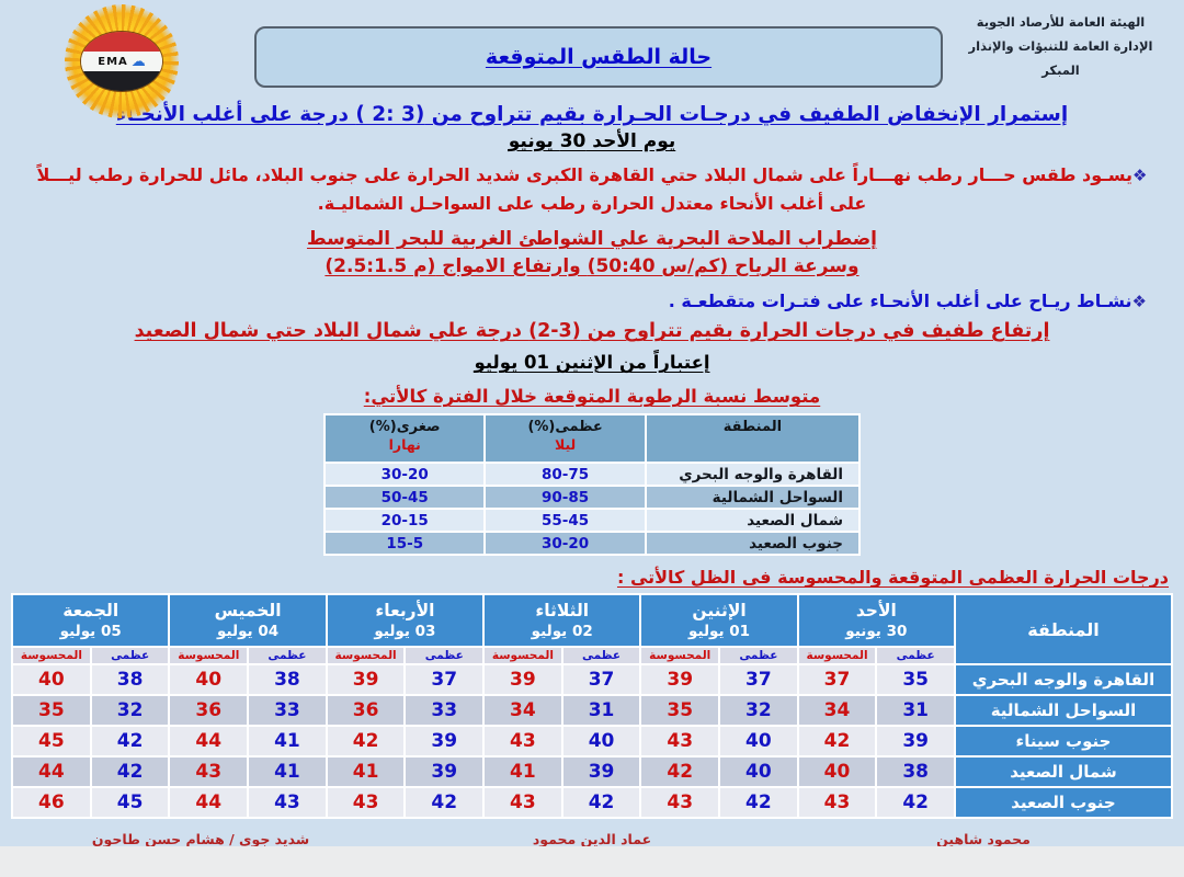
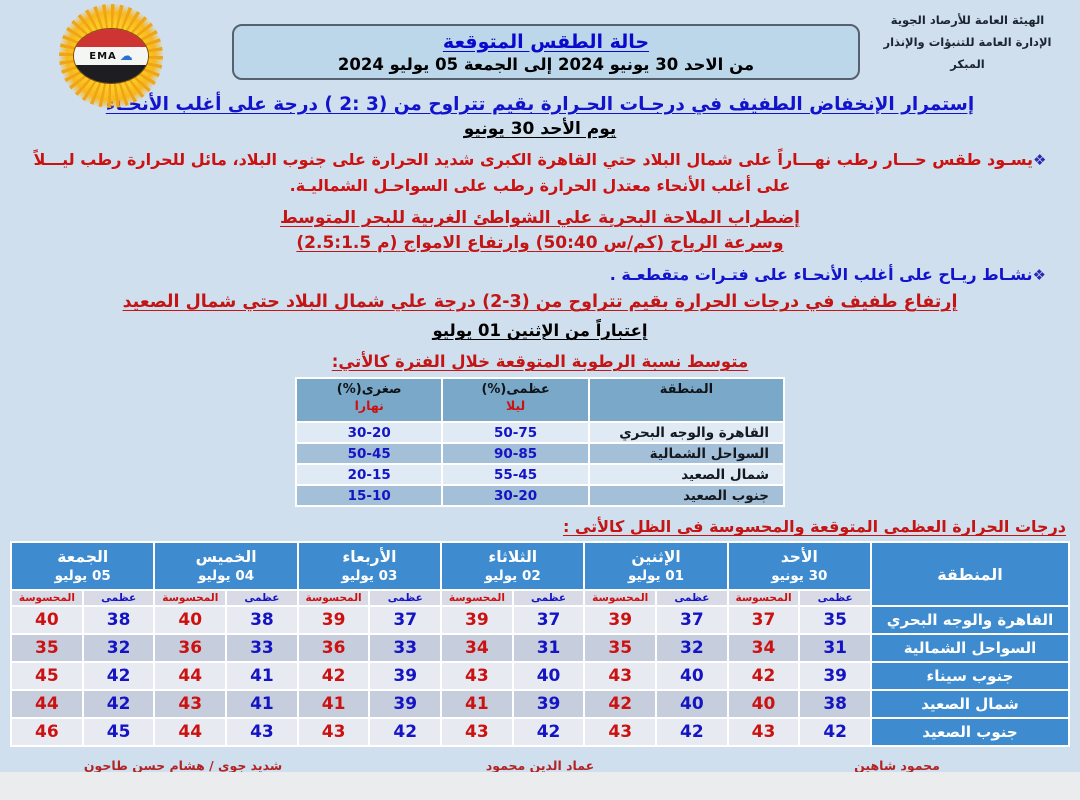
  ☁
  EMA
  حالة الطقس المتوقعة
+ من الاحد 30 يونيو 2024 إلى الجمعة 05 يوليو 2024
  الهيئة العامة للأرصاد الجوية
  الإدارة العامة للتنبؤات والإنذار المبكر
  إستمرار الإنخفاض الطفيف في درجـات الحـرارة بقيم تتراوح من ( 2: 3)‬ درجة على أغلب الأنح
  يوم الأحد 30 يونيو
  ❖يسـود طقس حـــار رطب نهـــاراً على شمال البلاد حتي القاهرة الكبرى شديد الحرارة على جنوب البلاد، مائل للحرارة رطب ليـــلاً على أغلب الأنحاء معتدل الحرارة رطب على السواحـل الشماليـة.
  إضطراب الملاحة البحرية علي الشواطئ الغربية للبحر المتوسط
  وسرعة الرياح (50:40 كم/س)‬ وارتفاع الامواج (2.5:1.5 م)
  ❖نشـاط ريـاح على أغلب الأنحـاء على فتـرات متقطعـة .
  إرتفاع طفيف في درجات الحرارة بقيم تتراوح من (2-3)‬ درجة علي شمال البلاد حتي شمال الصعيد
  إعتباراً من الإثنين 01 يوليو
  متوسط نسبة الرطوبة المتوقعة خلال الفترة كالأتي:
  المنطقة	عظمى(%) ليلا	صغرى(%) نهارا
- القاهرة والوجه البحري	80-75	30-20
+ القاهرة والوجه البحري	50-75	30-20
  السواحل الشمالية	90-85	50-45
  شمال الصعيد	55-45	20-15
- جنوب الصعيد	30-20	15-5
+ جنوب الصعيد	30-20	15-10
  درجات الحرارة العظمى المتوقعة والمحسوسة فى الظل كالأتى :
  المنطقة	الأحد30 يونيو	الإثنين01 يوليو	الثلاثاء02 يوليو	الأربعاء03 يوليو	الخميس04 يوليو	الجمعة05 يوليو
  عظمى	المحسوسة	عظمى	المحسوسة	عظمى	المحسوسة	عظمى	المحسوسة	عظمى	المحسوسة	عظمى	المحسوسة
  القاهرة والوجه البحري	35	37	37	39	37	39	37	39	38	40	38	40
  السواحل الشمالية	31	34	32	35	31	34	33	36	33	36	32	35
  جنوب سيناء	39	42	40	43	40	43	39	42	41	44	42	45
  شمال الصعيد	38	40	40	42	39	41	39	41	41	43	42	44
  جنوب الصعيد	42	43	42	43	42	43	42	43	43	44	45	46
  محمود شاهين
  عماد الدين محمود
  شديد جوي / هشام حسن طاحون
